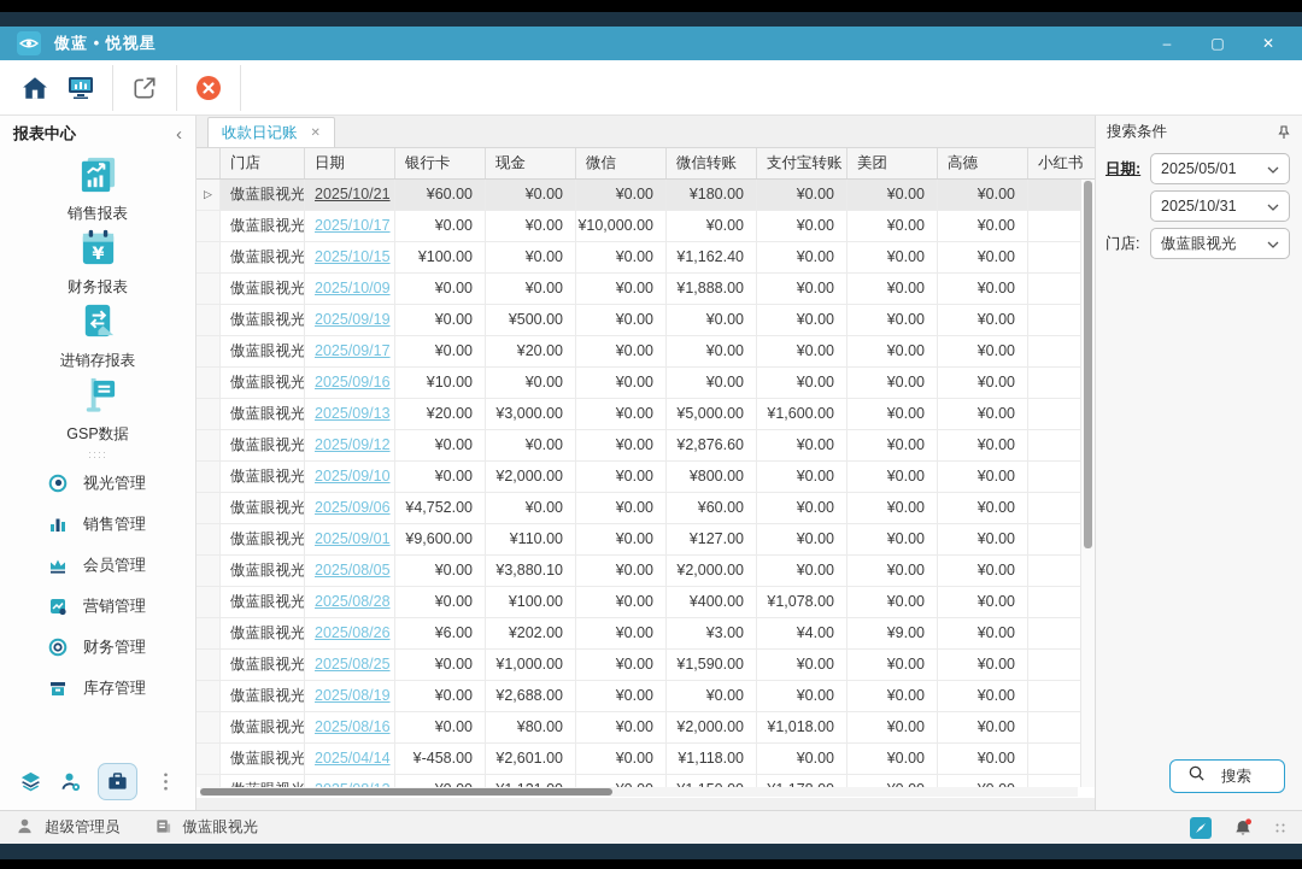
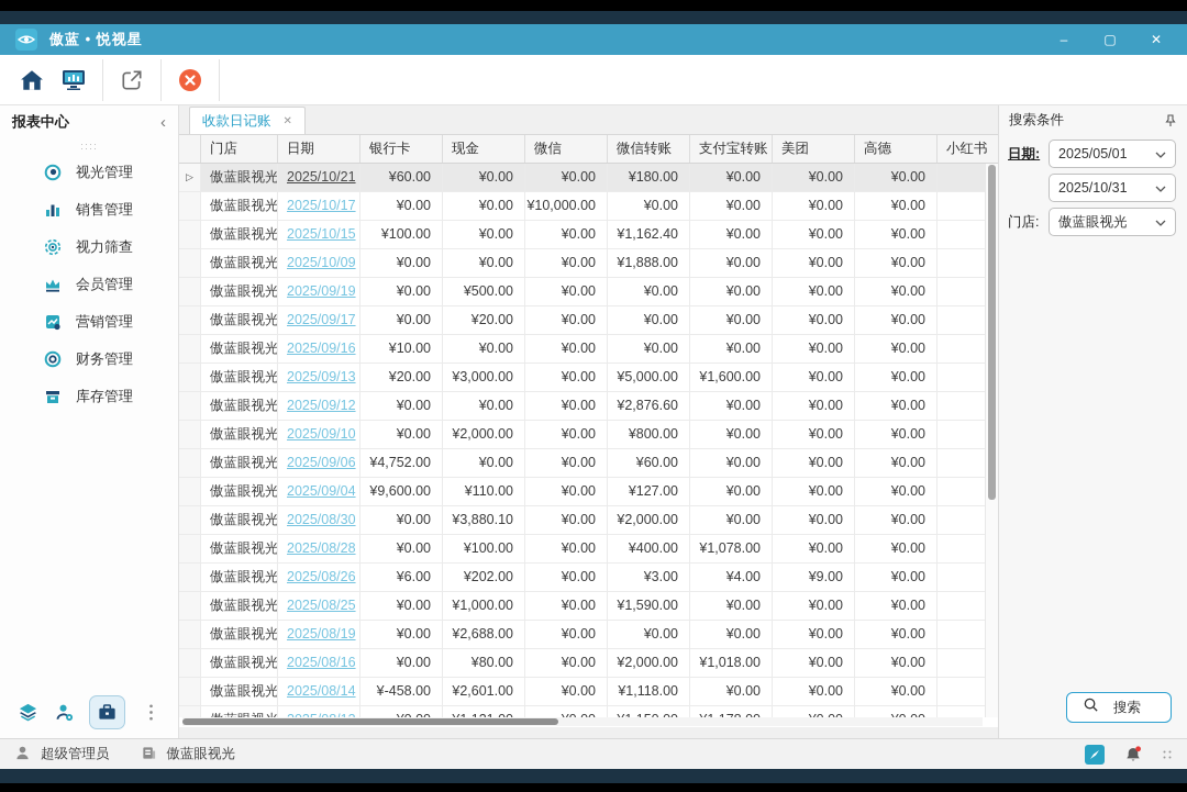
  傲蓝 • 悦视星
  –
  ▢
  ✕
  报表中心
  ‹
- 销售报表
- ¥
- 财务报表
- 进销存报表
- GSP数据
  ····
  ····
  视光管理
  销售管理
+ 视力筛查
  会员管理
  营销管理
  财务管理
  库存管理
  收款日记账
  ✕
  门店
  日期
  银行卡
  现金
  微信
  微信转账
  支付宝转账
  美团
  高德
  小红书
  ▷
  傲蓝眼视光
  2025/10/21
  ¥60.00
  ¥0.00
  ¥0.00
  ¥180.00
  ¥0.00
  ¥0.00
  ¥0.00
  傲蓝眼视光
  2025/10/17
  ¥0.00
  ¥0.00
  ¥10,000.00
  ¥0.00
  ¥0.00
  ¥0.00
  ¥0.00
  傲蓝眼视光
  2025/10/15
  ¥100.00
  ¥0.00
  ¥0.00
  ¥1,162.40
  ¥0.00
  ¥0.00
  ¥0.00
  傲蓝眼视光
  2025/10/09
  ¥0.00
  ¥0.00
  ¥0.00
  ¥1,888.00
  ¥0.00
  ¥0.00
  ¥0.00
  傲蓝眼视光
  2025/09/19
  ¥0.00
  ¥500.00
  ¥0.00
  ¥0.00
  ¥0.00
  ¥0.00
  ¥0.00
  傲蓝眼视光
  2025/09/17
  ¥0.00
  ¥20.00
  ¥0.00
  ¥0.00
  ¥0.00
  ¥0.00
  ¥0.00
  傲蓝眼视光
  2025/09/16
  ¥10.00
  ¥0.00
  ¥0.00
  ¥0.00
  ¥0.00
  ¥0.00
  ¥0.00
  傲蓝眼视光
  2025/09/13
  ¥20.00
  ¥3,000.00
  ¥0.00
  ¥5,000.00
  ¥1,600.00
  ¥0.00
  ¥0.00
  傲蓝眼视光
  2025/09/12
  ¥0.00
  ¥0.00
  ¥0.00
  ¥2,876.60
  ¥0.00
  ¥0.00
  ¥0.00
  傲蓝眼视光
  2025/09/10
  ¥0.00
  ¥2,000.00
  ¥0.00
  ¥800.00
  ¥0.00
  ¥0.00
  ¥0.00
  傲蓝眼视光
  2025/09/06
  ¥4,752.00
  ¥0.00
  ¥0.00
  ¥60.00
  ¥0.00
  ¥0.00
  ¥0.00
  傲蓝眼视光
- 2025/09/01
+ 2025/09/04
  ¥9,600.00
  ¥110.00
  ¥0.00
  ¥127.00
  ¥0.00
  ¥0.00
  ¥0.00
  傲蓝眼视光
- 2025/08/05
+ 2025/08/30
  ¥0.00
  ¥3,880.10
  ¥0.00
  ¥2,000.00
  ¥0.00
  ¥0.00
  ¥0.00
  傲蓝眼视光
  2025/08/28
  ¥0.00
  ¥100.00
  ¥0.00
  ¥400.00
  ¥1,078.00
  ¥0.00
  ¥0.00
  傲蓝眼视光
  2025/08/26
  ¥6.00
  ¥202.00
  ¥0.00
  ¥3.00
  ¥4.00
  ¥9.00
  ¥0.00
  傲蓝眼视光
  2025/08/25
  ¥0.00
  ¥1,000.00
  ¥0.00
  ¥1,590.00
  ¥0.00
  ¥0.00
  ¥0.00
  傲蓝眼视光
  2025/08/19
  ¥0.00
  ¥2,688.00
  ¥0.00
  ¥0.00
  ¥0.00
  ¥0.00
  ¥0.00
  傲蓝眼视光
  2025/08/16
  ¥0.00
  ¥80.00
  ¥0.00
  ¥2,000.00
  ¥1,018.00
  ¥0.00
  ¥0.00
  傲蓝眼视光
- 2025/04/14
+ 2025/08/14
  ¥-458.00
  ¥2,601.00
  ¥0.00
  ¥1,118.00
  ¥0.00
  ¥0.00
  ¥0.00
  搜索条件
  日期:
  2025/05/01
  2025/10/31
  门店:
  傲蓝眼视光
  搜索
  超级管理员
  傲蓝眼视光
